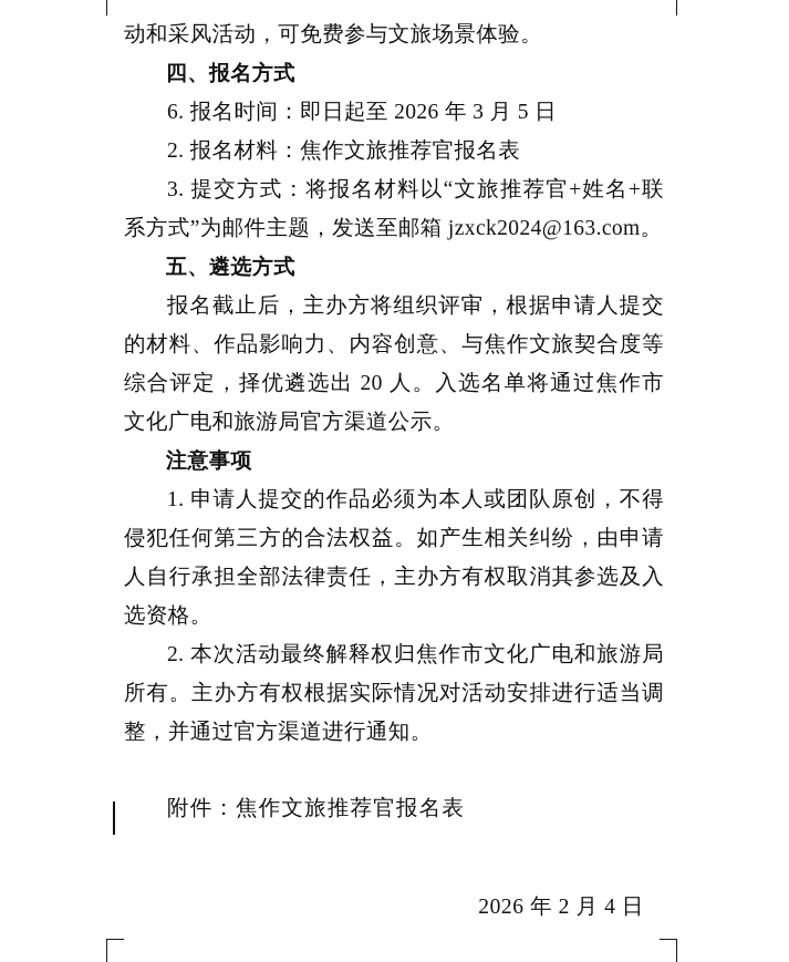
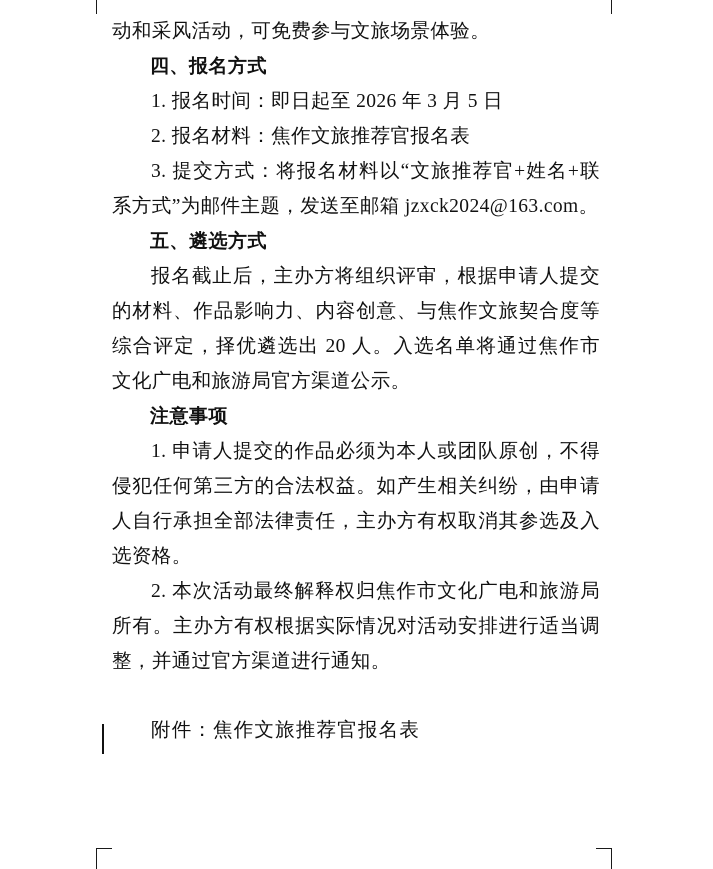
  动和采风活动，可免费参与文旅场景体验。
  四、报名方式
- 6. 报名时间：即日起至 2026 年 3 月 5 日
+ 1. 报名时间：即日起至 2026 年 3 月 5 日
  2. 报名材料：焦作文旅推荐官报名表
  3. 提交方式：将报名材料以“文旅推荐官+姓名+联系方式”为邮件主题，发送至邮箱 jzxck2024@163.com。
  五、遴选方式
  报名截止后，主办方将组织评审，根据申请人提交的材料、作品影响力、内容创意、与焦作文旅契合度等综合评定，择优遴选出 20 人。入选名单将通过焦作市文化广电和旅游局官方渠道公示。
  注意事项
  1. 申请人提交的作品必须为本人或团队原创，不得侵犯任何第三方的合法权益。如产生相关纠纷，由申请人自行承担全部法律责任，主办方有权取消其参选及入选资格。
  2. 本次活动最终解释权归焦作市文化广电和旅游局所有。主办方有权根据实际情况对活动安排进行适当调整，并通过官方渠道进行通知。
  附件：焦作文旅推荐官报名表
- 2026 年 2 月 4 日
